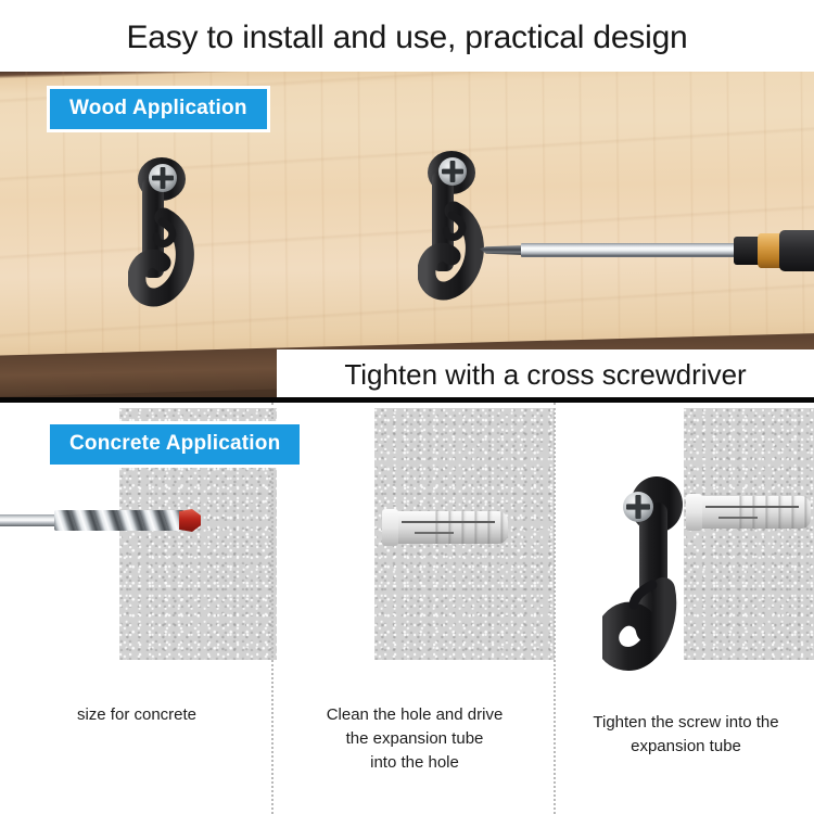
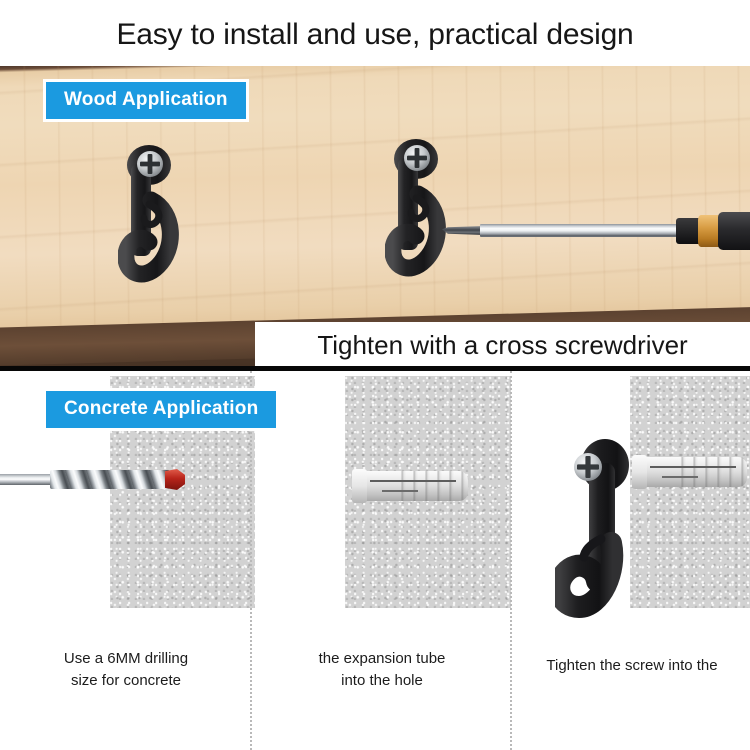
  Easy to install and use, practical design
  Wood Application
  Tighten with a cross screwdriver
  Concrete Application
+ Use a 6MM drilling
  size for concrete
- Clean the hole and drive
  the expansion tube
  into the hole
  Tighten the screw into the
- expansion tube
